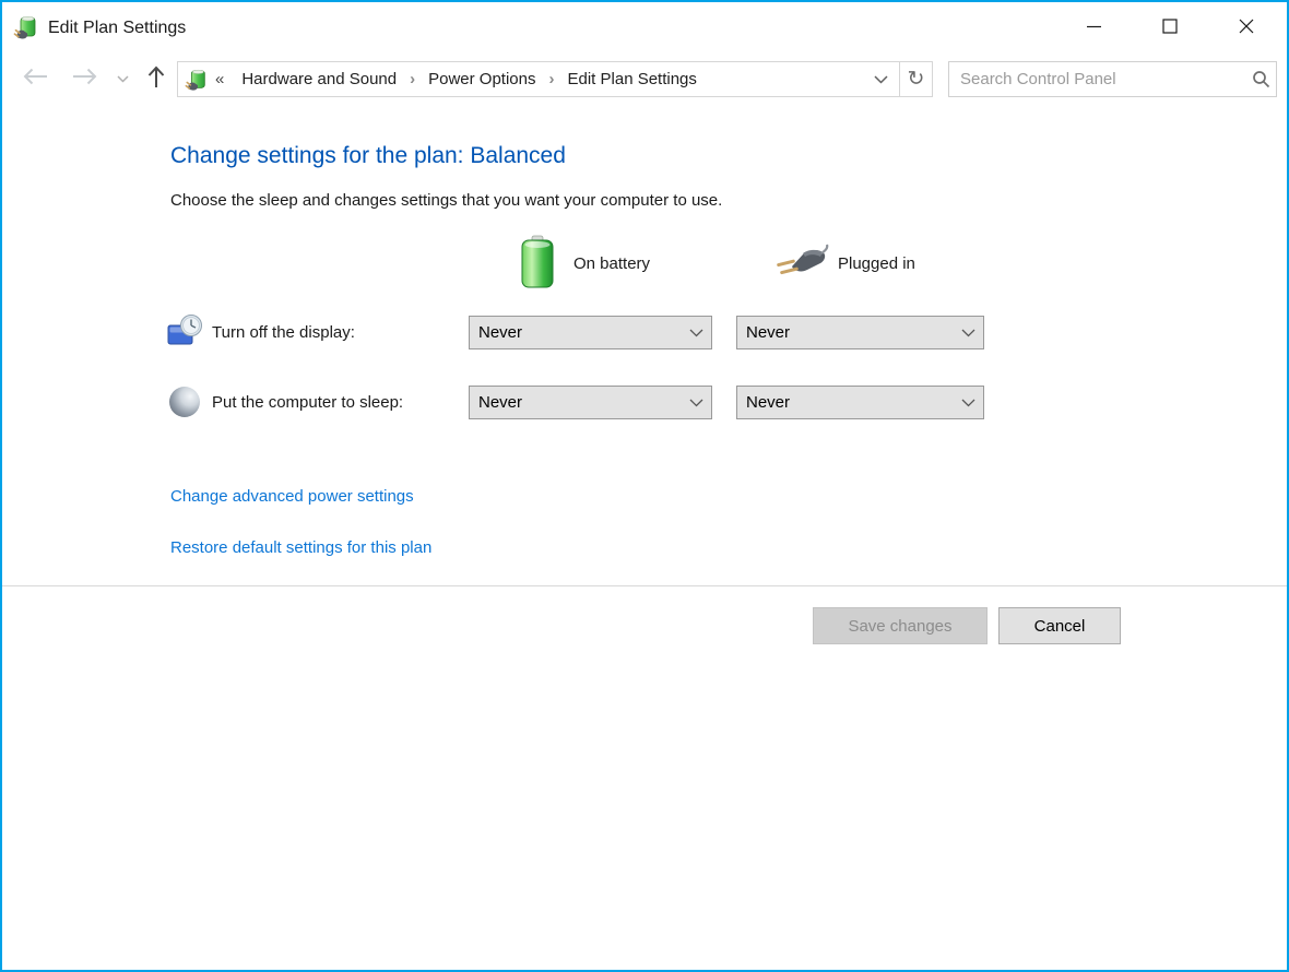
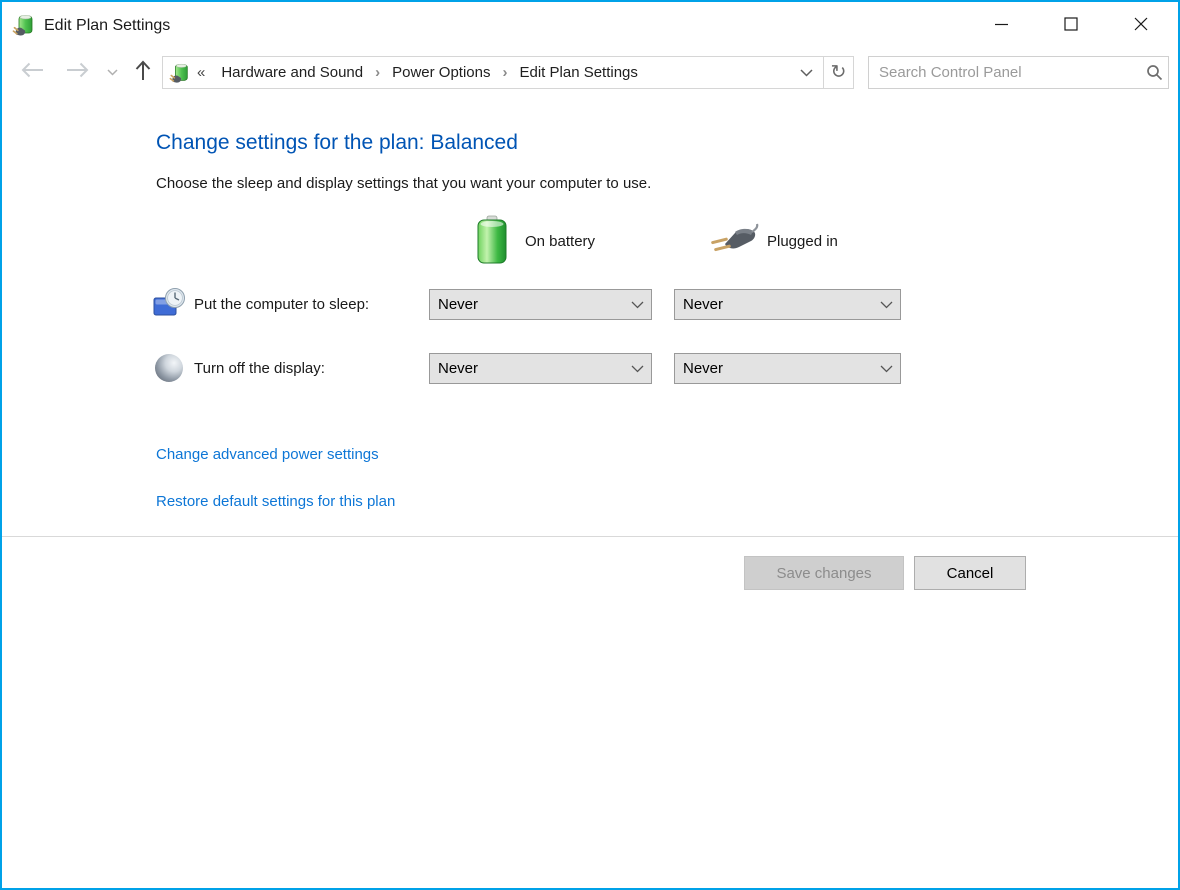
  Edit Plan Settings
  «
  Hardware and Sound
  ›
  Power Options
  ›
  Edit Plan Settings
  ↻
  Search Control Panel
  Change settings for the plan: Balanced
- Choose the sleep and changes settings that you want your computer to use.
+ Choose the sleep and display settings that you want your computer to use.
  On battery
  Plugged in
- Turn off the display:
+ Put the computer to sleep:
  Never
  Never
- Put the computer to sleep:
+ Turn off the display:
  Never
  Never
  Change advanced power settings
  Restore default settings for this plan
  Save changes
  Cancel
